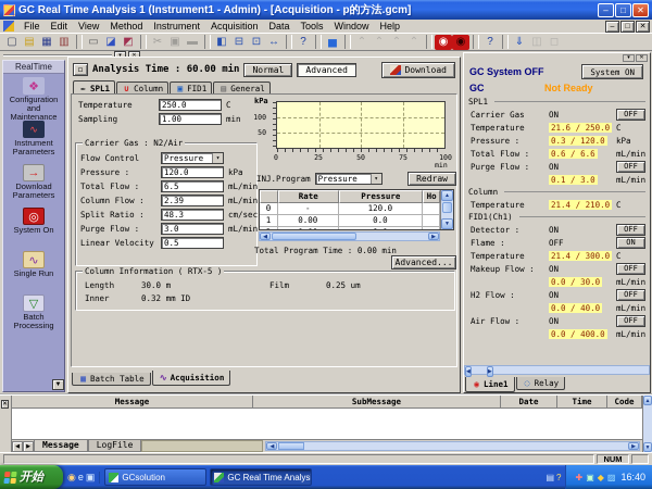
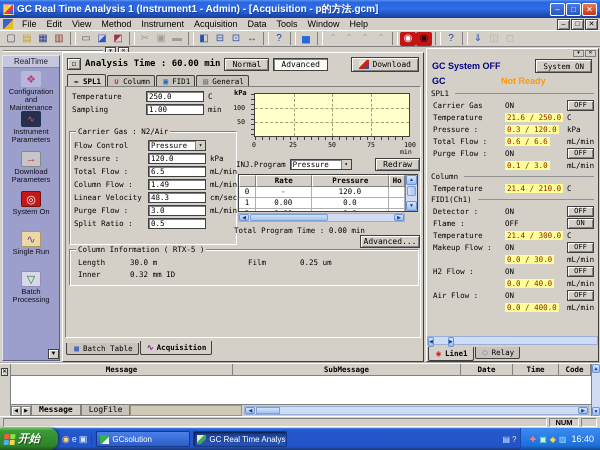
  GC Real Time Analysis 1 (Instrument1 - Admin) - [Acquisition - p的方法.gcm]
  –
  □
  ✕
  File
  Edit
  View
  Method
  Instrument
  Acquisition
  Data
  Tools
  Window
  Help
  ▢
  ▤
  ▦
  ▥
  ▭
  ◪
  ◩
  ✂
  ▣
  ▬
  ◧
  ⊟
  ⊡
  ↔
  ?
  ▅
  ⌃
  ⌃
  ⌃
  ⌃
  ◉
  ◉
  ?
  ⇓
  ◫
  ◻
  RealTime
  Configuration and Maintenance
  Instrument Parameters
  Download Parameters
  System On
  Single Run
  Batch Processing
  ◻
  Analysis Time : 60.00 min
  Normal
  Advanced
  Download
  SPL1
  Column
  FID1
  General
  Temperature
  250.0
  C
  Sampling
  1.00
  min
  Carrier Gas : N2/Air
  Flow Control
  Pressure
  Pressure :
  120.0
  kPa
  Total Flow :
  6.5
  mL/min
  Column Flow :
- 2.39
+ 1.49
  mL/min
- Split Ratio :
+ Linear Velocity
  48.3
  cm/sec
  Purge Flow :
  3.0
  mL/min
- Linear Velocity
+ Split Ratio :
  0.5
  kPa
  100
  50
  0
  25
  50
  75
  100
  min
  INJ.Program
  Pressure
  Redraw
  Rate
  Pressure
  Ho
  0
  -
  120.0
  1
  0.00
  0.0
  Total Program Time : 0.00 min
  Advanced...
  Column Information ( RTX-5 )
  Length
  30.0 m
  Film
  0.25 um
  Inner
  0.32 mm ID
  Batch Table
  Acquisition
  GC System OFF
  System ON
  GC
  Not Ready
  SPL1
  Carrier Gas
  ON
  OFF
  Temperature
  21.6 / 250.0
  C
  Pressure :
  0.3 / 120.0
  kPa
  Total Flow :
  0.6 / 6.6
  mL/min
  Purge Flow :
  ON
  OFF
  0.1 / 3.0
  mL/min
  Column
  Temperature
  21.4 / 210.0
  C
  FID1(Ch1)
  Detector :
  ON
  OFF
  Flame :
  OFF
  ON
  Temperature
  21.4 / 300.0
  C
  Makeup Flow :
  ON
  OFF
  0.0 / 30.0
  mL/min
  H2 Flow :
  ON
  OFF
  0.0 / 40.0
  mL/min
  Air Flow :
  ON
  OFF
  0.0 / 400.0
  mL/min
  Line1
  Relay
  Message
  SubMessage
  Date
  Time
  Code
  Message
  LogFile
  NUM
  开始
  ◉
  e
  ▣
  GCsolution
  GC Real Time Analys
  ▤
  ?
  ✚
  ▣
  ◆
  ▨
  16:40
